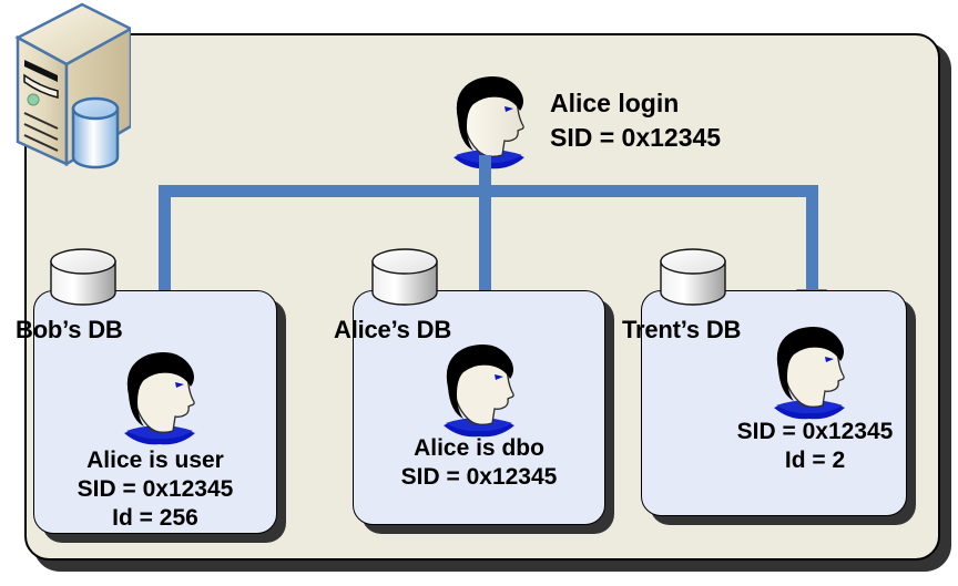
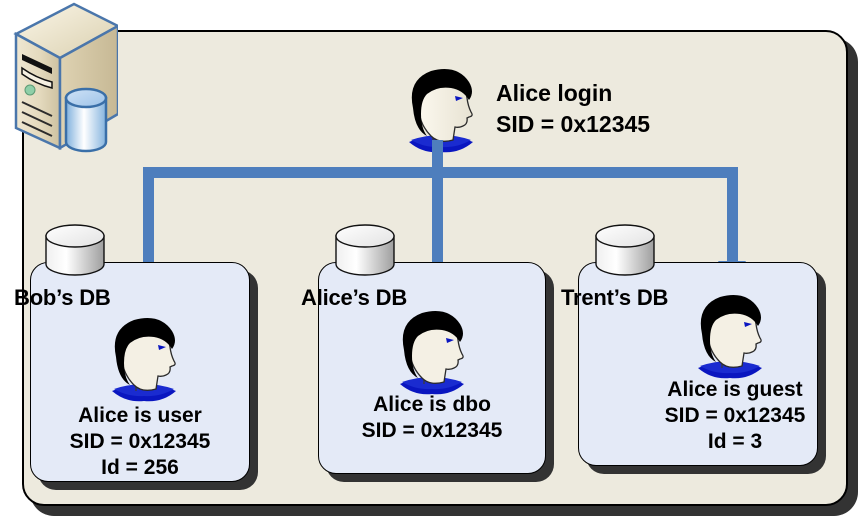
  Alice login
  SID = 0x12345
  Bob’s DB
  Alice is user
  SID = 0x12345
  Id = 256
  Alice’s DB
  Alice is dbo
  SID = 0x12345
  Trent’s DB
+ Alice is guest
  SID = 0x12345
- Id = 2
+ Id = 3
